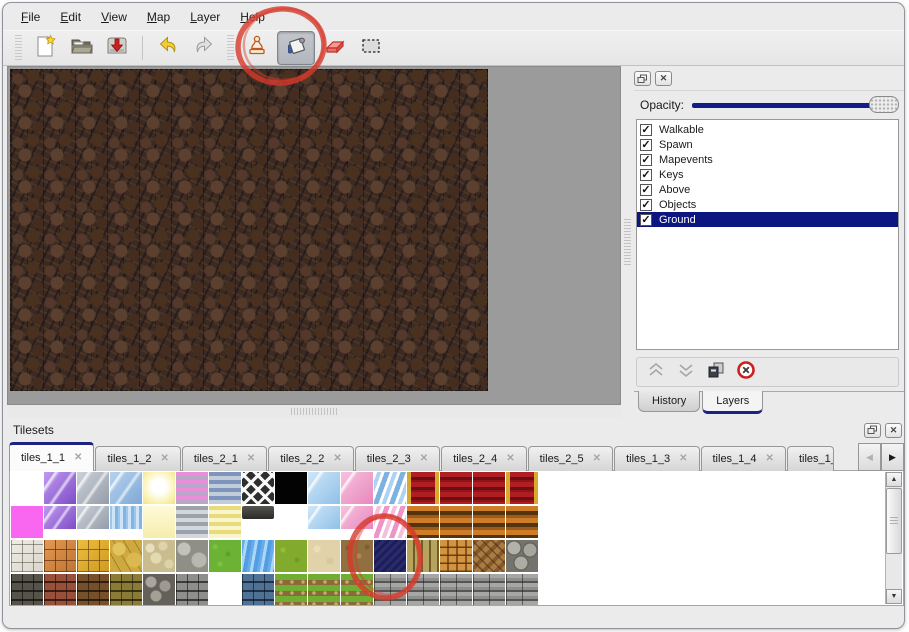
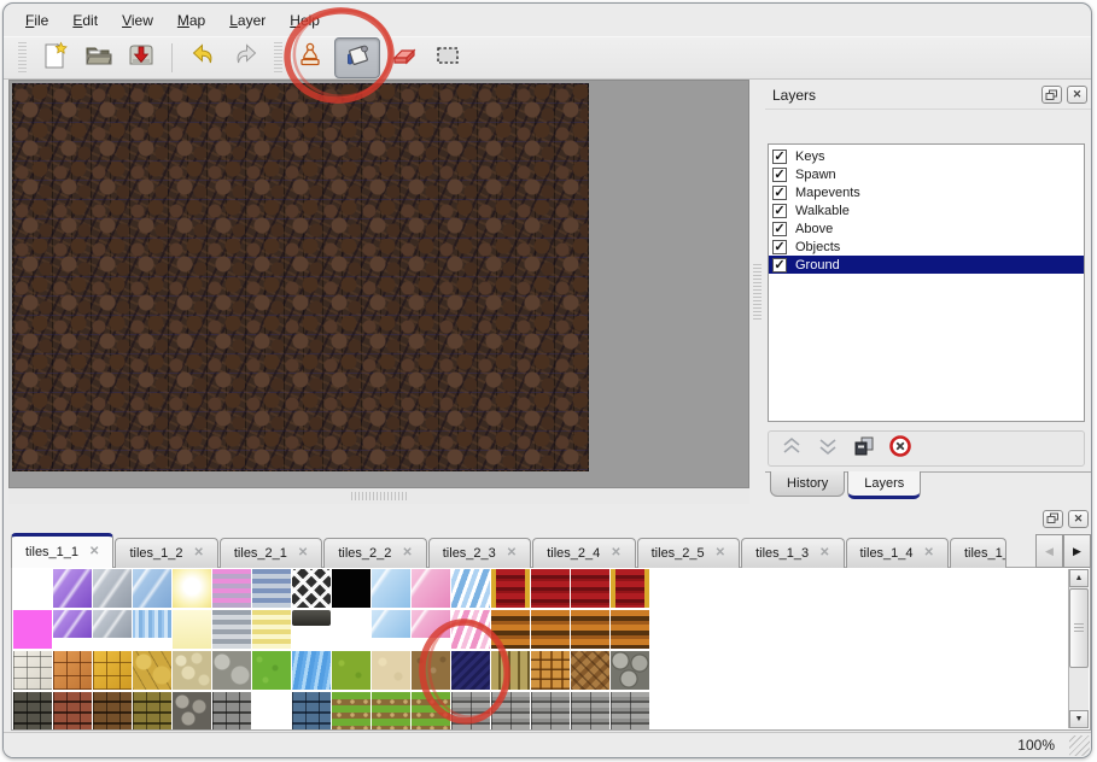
  File
  Edit
  View
  Map
  Layer
  Help
+ Layers
  ✕
- Opacity:
  ✓
- Walkable
+ Keys
  ✓
  Spawn
  ✓
  Mapevents
  ✓
- Keys
+ Walkable
  ✓
  Above
  ✓
  Objects
  ✓
  Ground
  History Layers
- Tilesets
  ✕
  tiles_1_1
  ✕
  tiles_1_2
  ✕
  tiles_2_1
  ✕
  tiles_2_2
  ✕
  tiles_2_3
  ✕
  tiles_2_4
  ✕
  tiles_2_5
  ✕
  tiles_1_3
  ✕
  tiles_1_4
  ✕
  tiles_1
  ◀
  ▶
+ 100%
